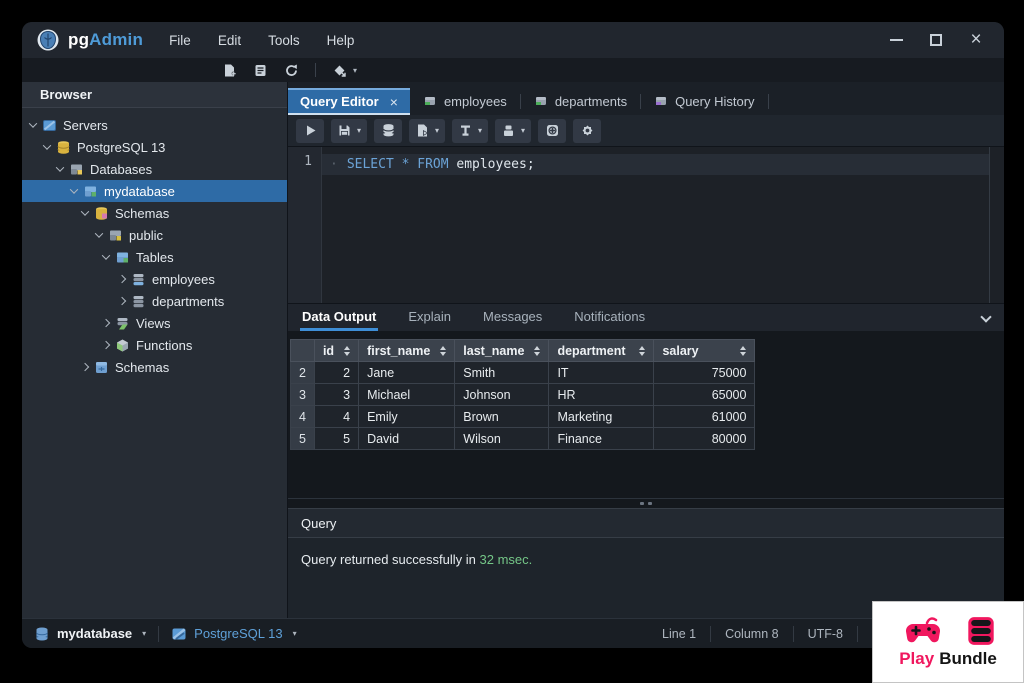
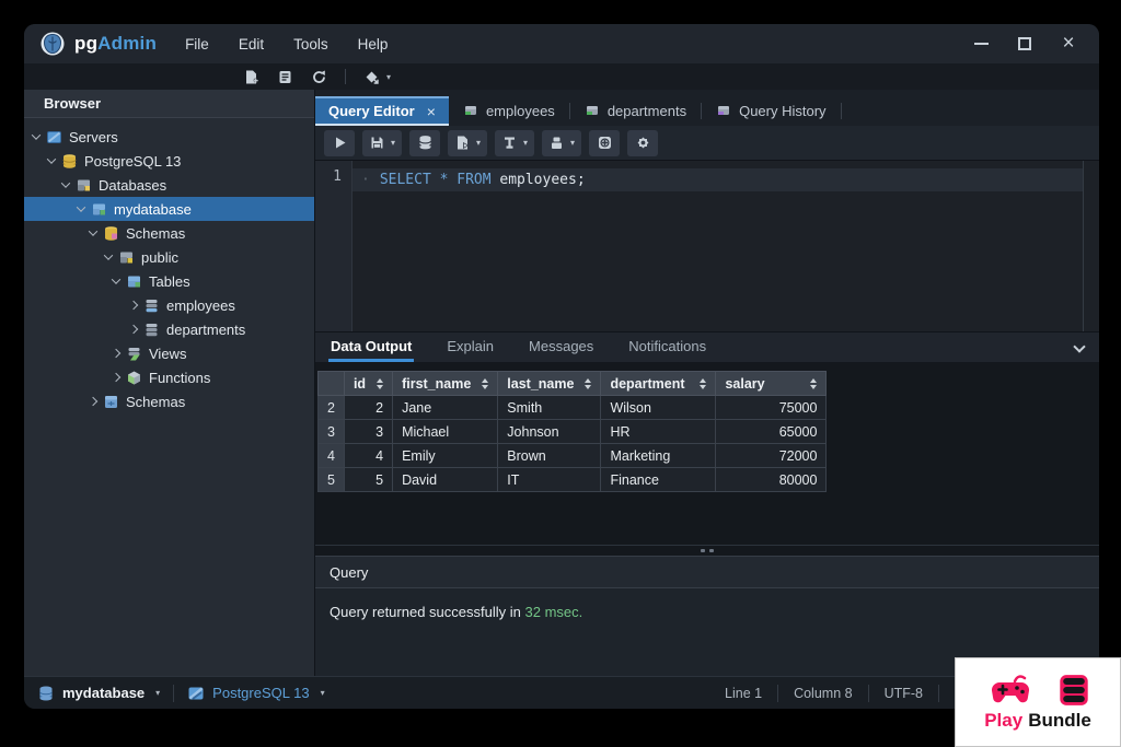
  pgAdmin
  File
  Edit
  Tools
  Help
  ×
  ▾
  Browser
  Servers
  PostgreSQL 13
  Databases
  mydatabase
  Schemas
  public
  Tables
  employees
  departments
  Views
  Functions
  Schemas
  Query Editor
  ×
  employees
  departments
  Query History
  ▾
  ▾
  ▾
  ▾
  1
  ·
  SELECT
  *
  FROM
  employees;
  Data Output
  Explain
  Messages
  Notifications
  	id	first_name	last_name	department	salary
- 2	2	Jane	Smith	IT	75000
+ 2	2	Jane	Smith	Wilson	75000
  3	3	Michael	Johnson	HR	65000
- 4	4	Emily	Brown	Marketing	61000
+ 4	4	Emily	Brown	Marketing	72000
- 5	5	David	Wilson	Finance	80000
+ 5	5	David	IT	Finance	80000
  Query
  Query returned successfully in 32 msec.
  mydatabase
  ▾
  PostgreSQL 13
  ▾
  Line 1
  Column 8
  UTF-8
  Play Bundle
